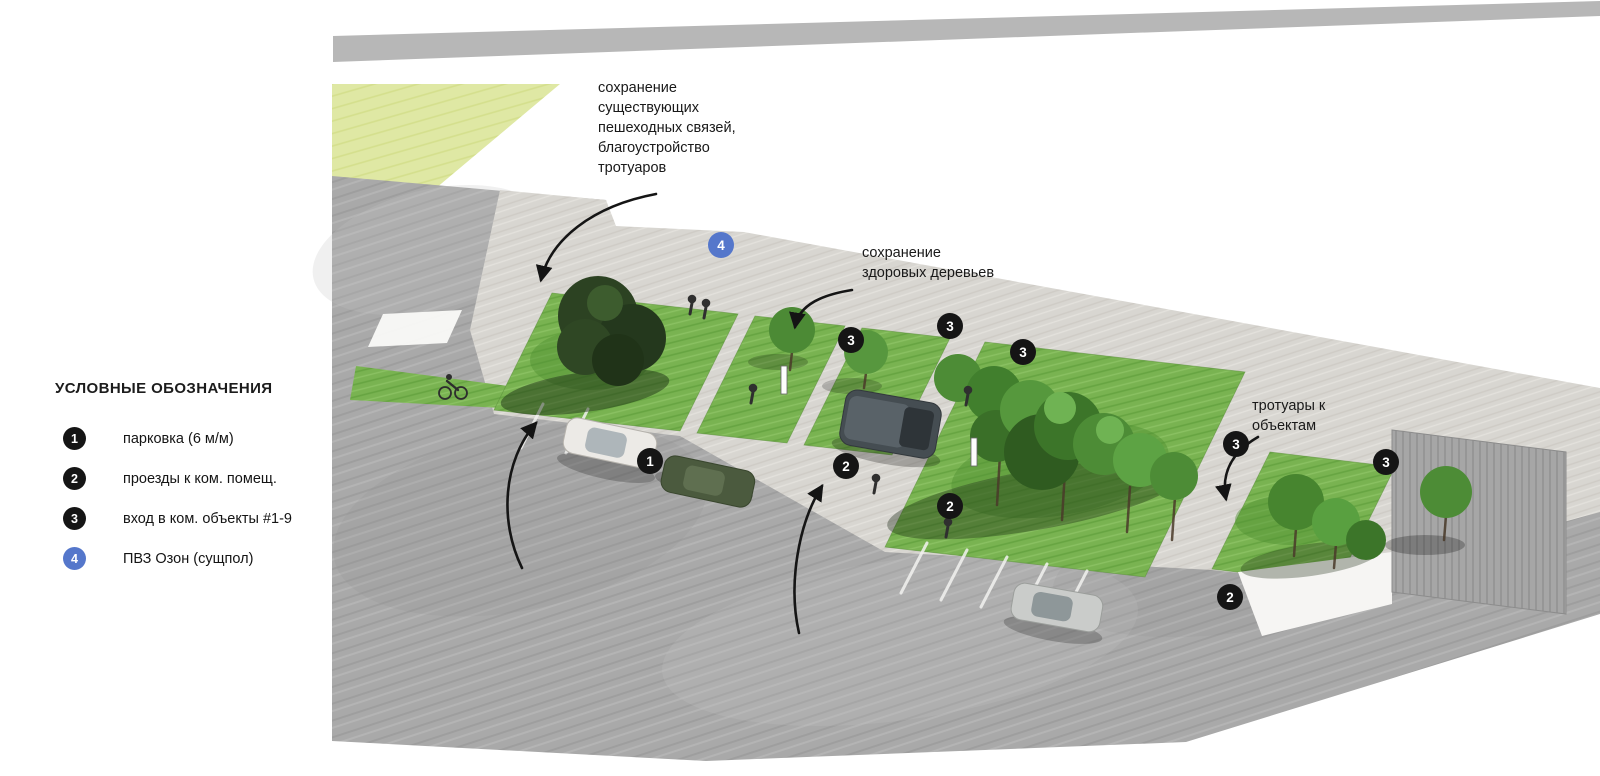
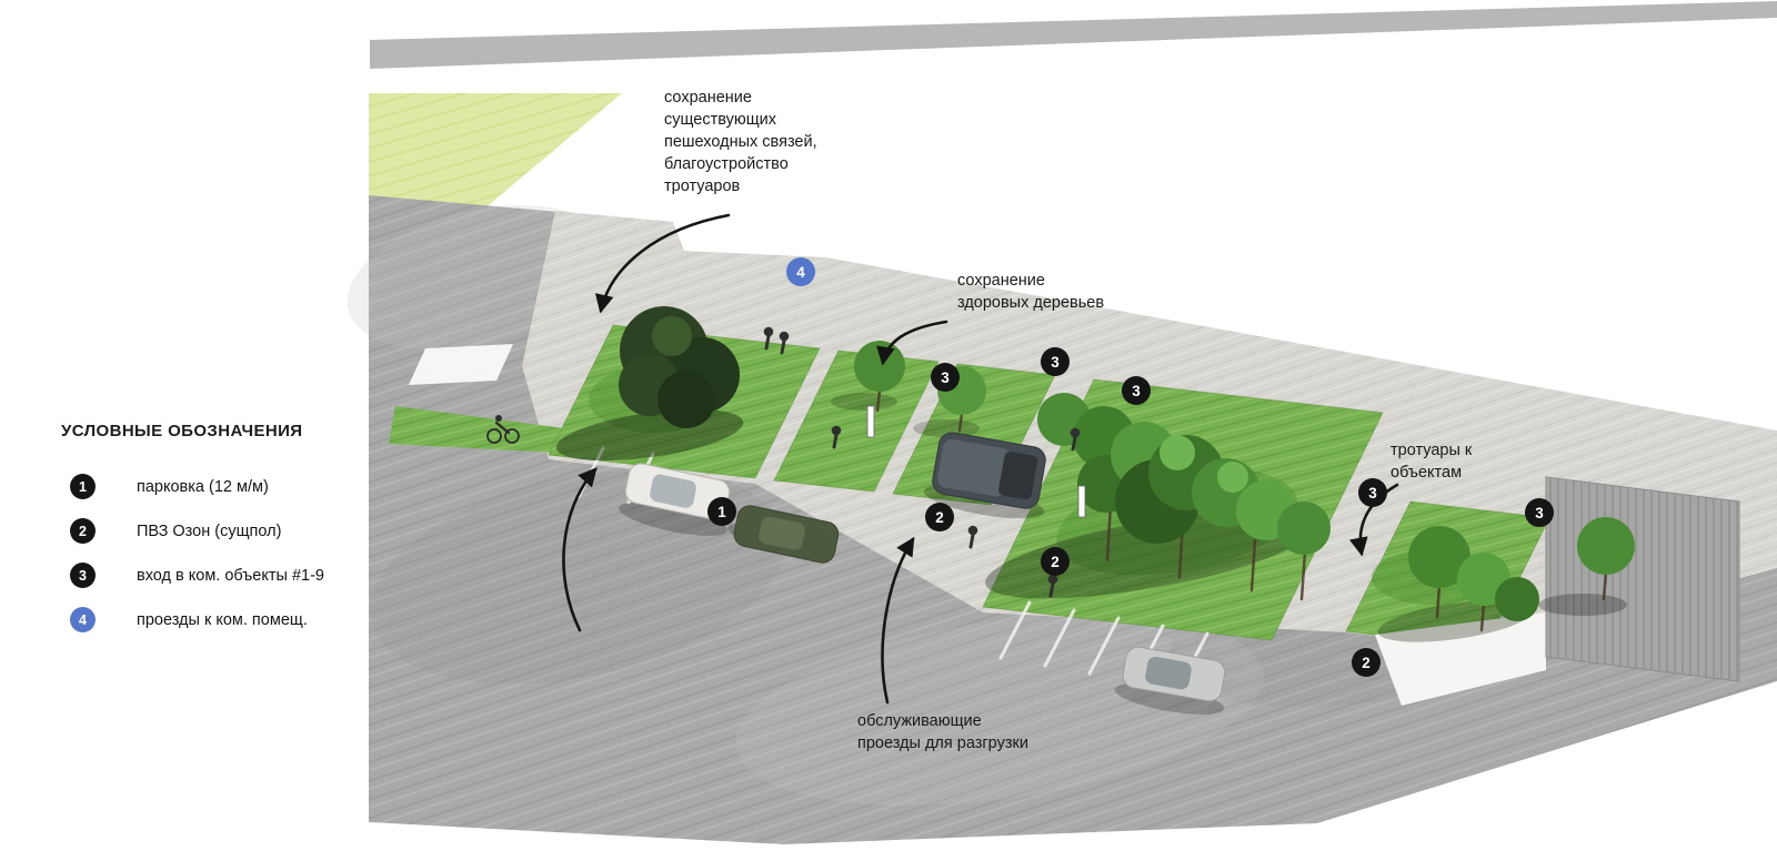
  УСЛОВНЫЕ ОБОЗНАЧЕНИЯ
  1
- парковка (6 м/м)
+ парковка (12 м/м)
  2
- проезды к ком. помещ.
+ ПВЗ Озон (сущпол)
  3
  вход в ком. объекты #1-9
  4
- ПВЗ Озон (сущпол)
+ проезды к ком. помещ.
  сохранение
  существующих
  пешеходных связей,
  благоустройство
  тротуаров
  сохранение
  здоровых деревьев
  тротуары к
  объектам
+ обслуживающие
+ проезды для разгрузки
  4
  1
  2
  2
  2
  3
  3
  3
  3
  3
